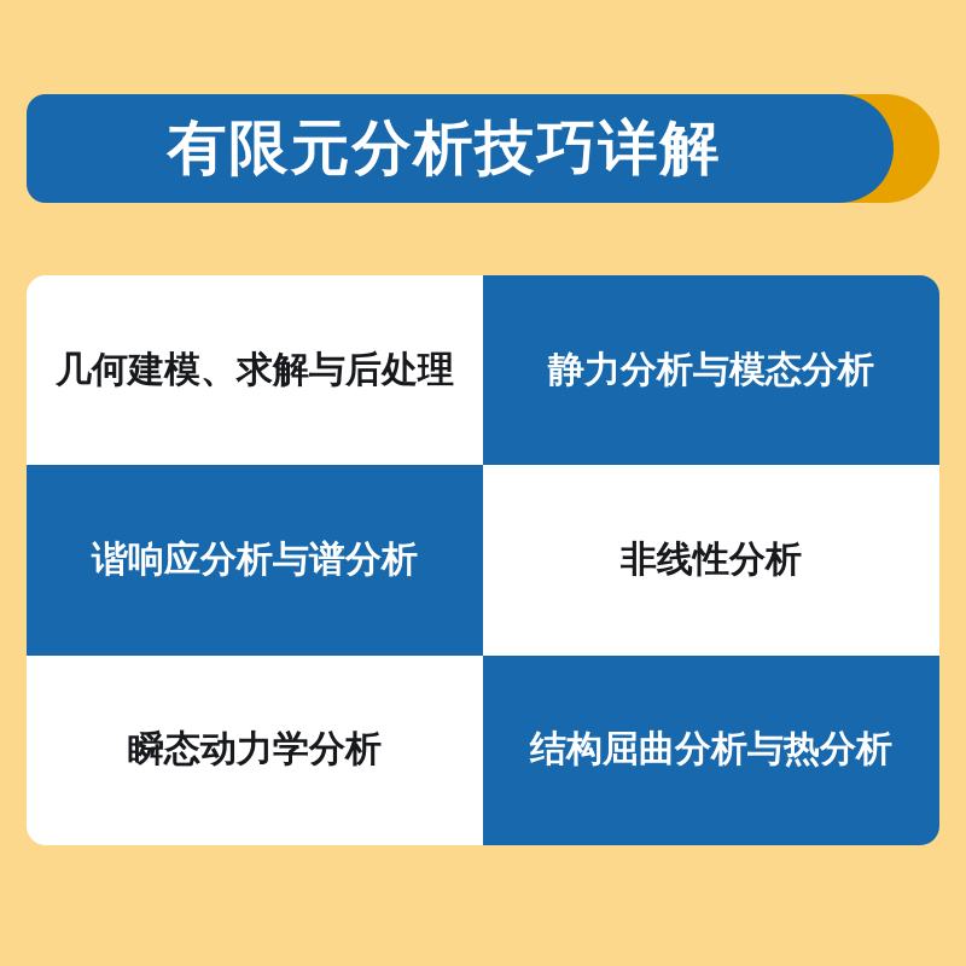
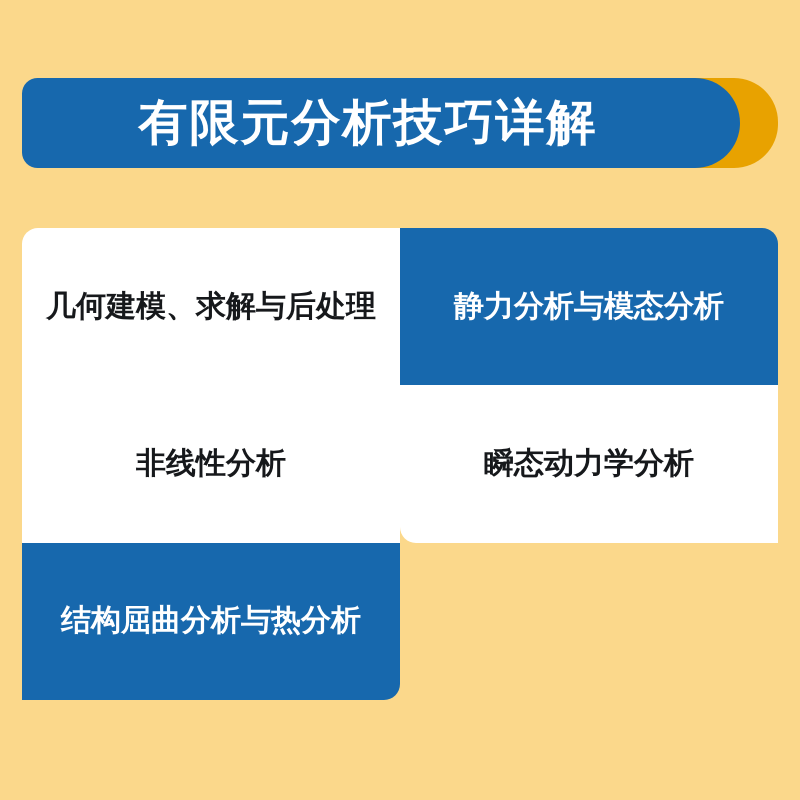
  有限元分析技巧详解
  几何建模、求解与后处理
  静力分析与模态分析
- 谐响应分析与谱分析
  非线性分析
  瞬态动力学分析
  结构屈曲分析与热分析
